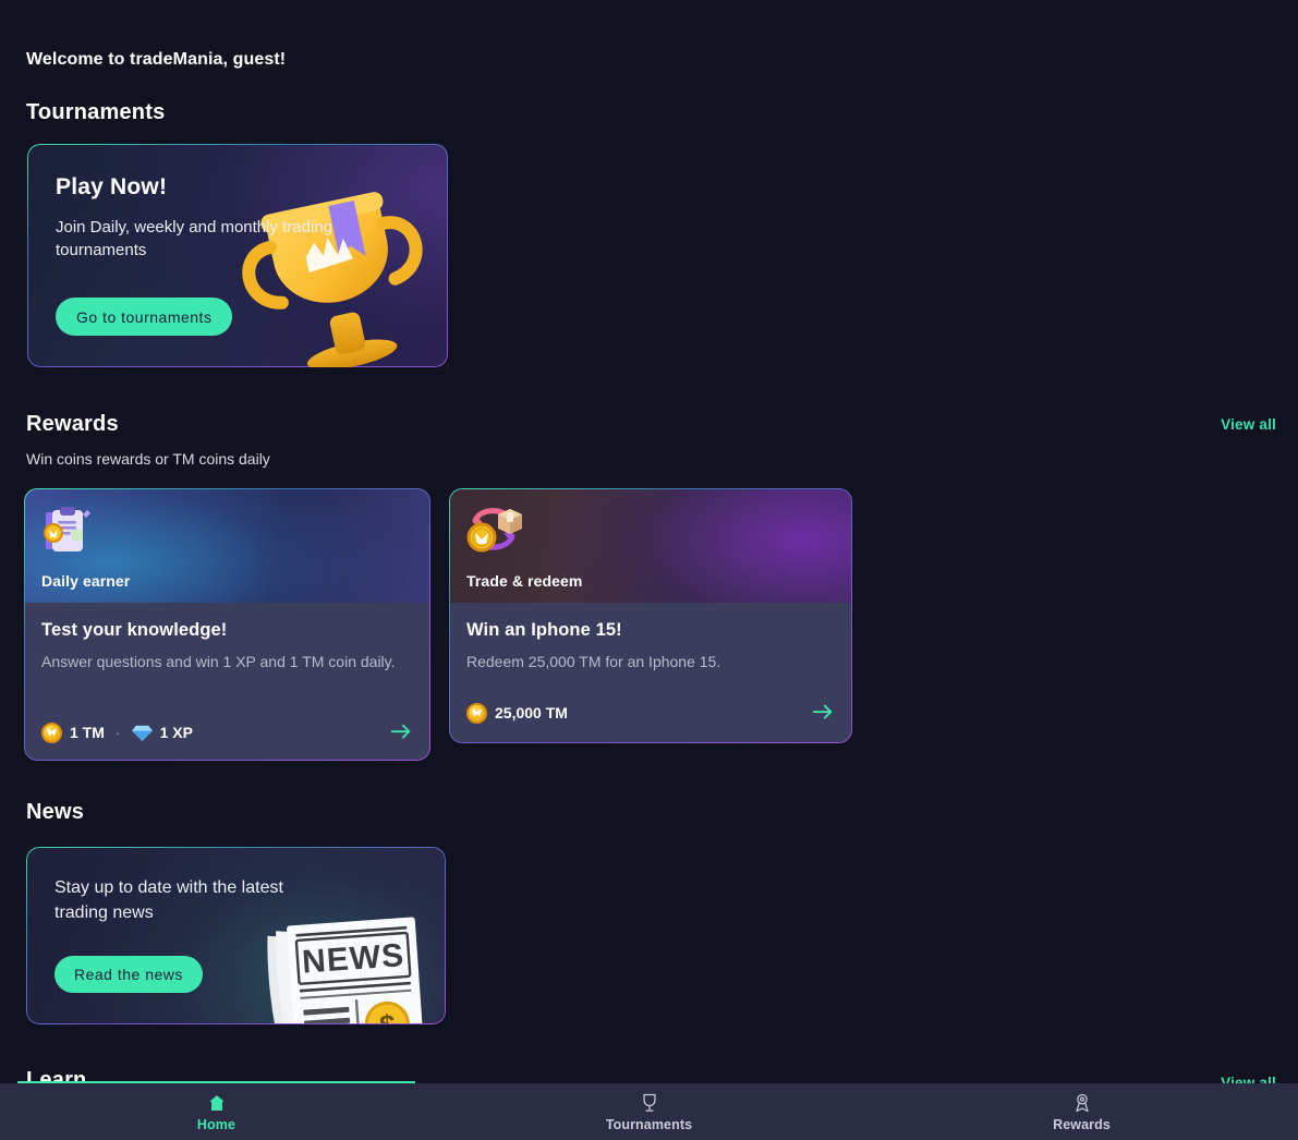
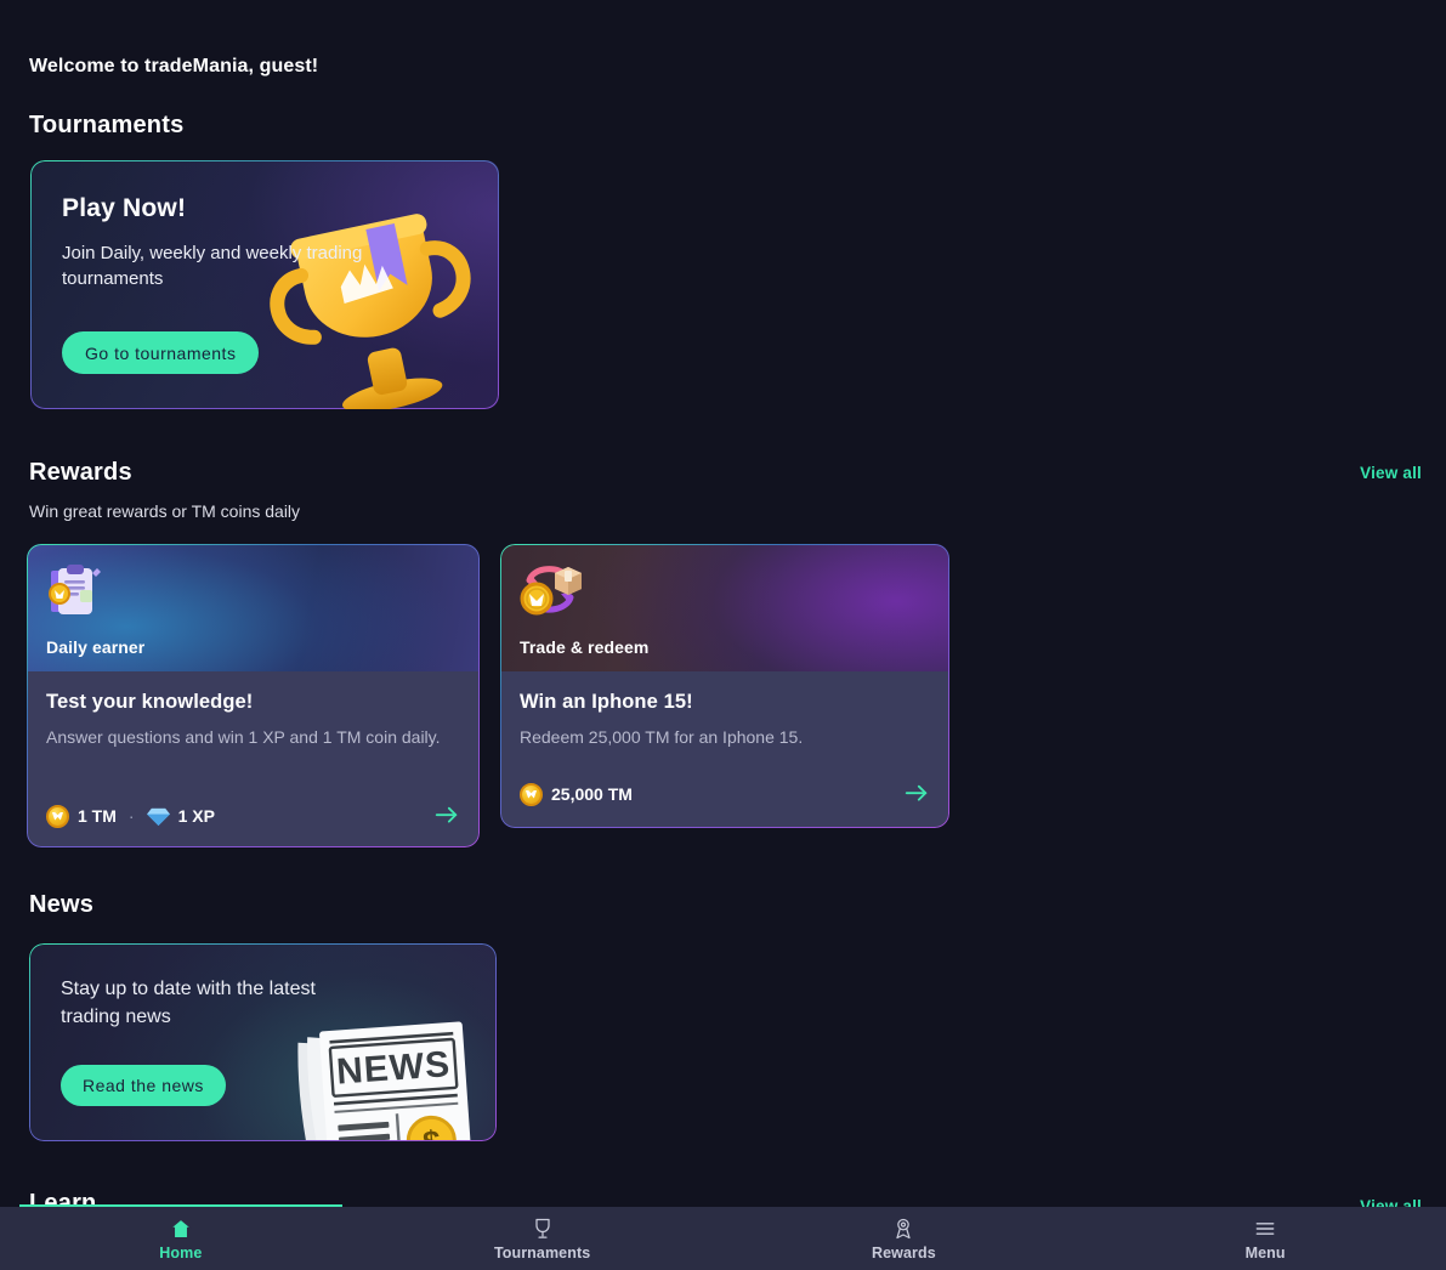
  Welcome to tradeMania, guest!
  Tournaments
  Play Now!
- Join Daily, weekly and monthly trading tournaments
+ Join Daily, weekly and weekly trading tournaments
  Go to tournaments
  Rewards
- Win coins rewards or TM coins daily
+ Win great rewards or TM coins daily
  View all
  News
  Learn
  Home
  Tournaments
  Rewards
+ Menu
